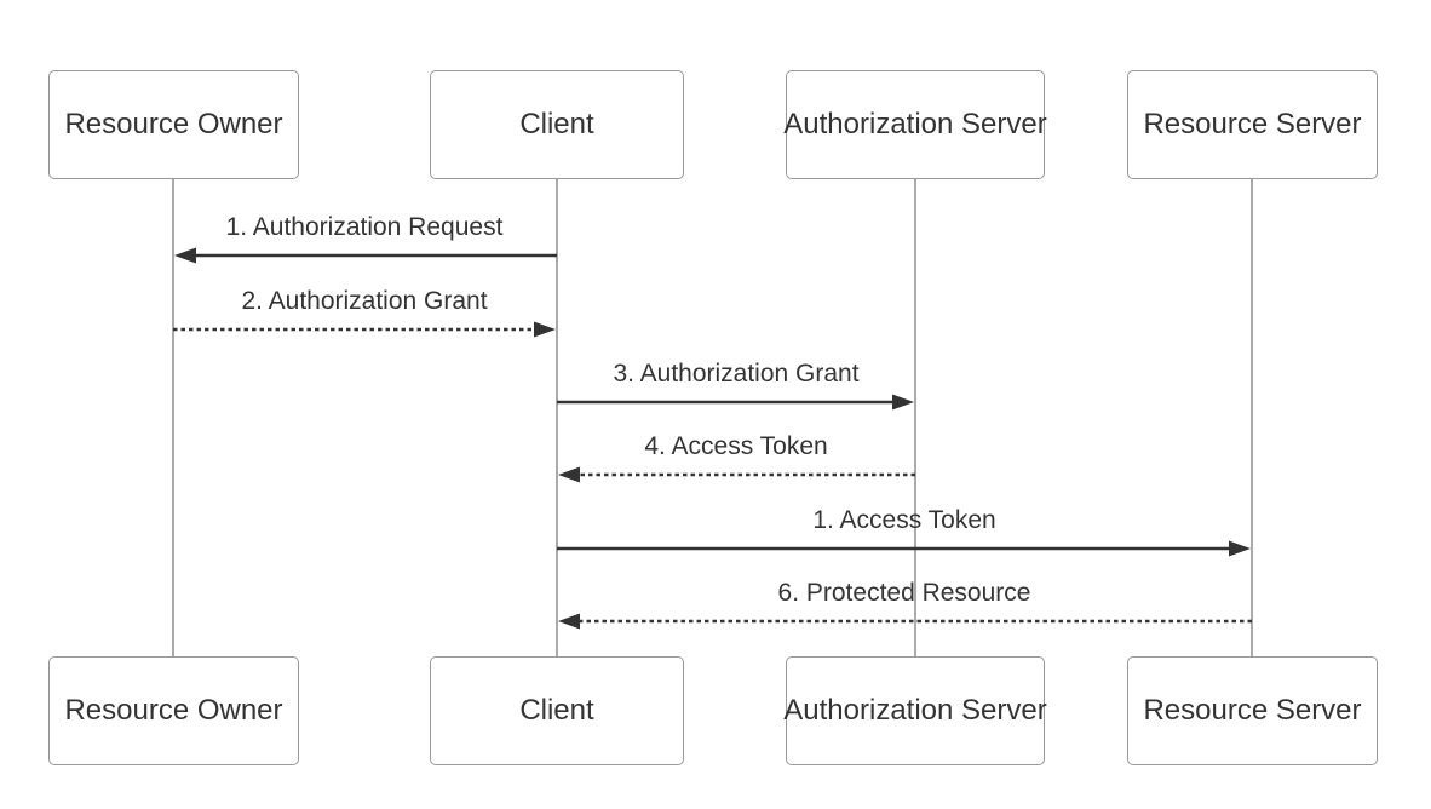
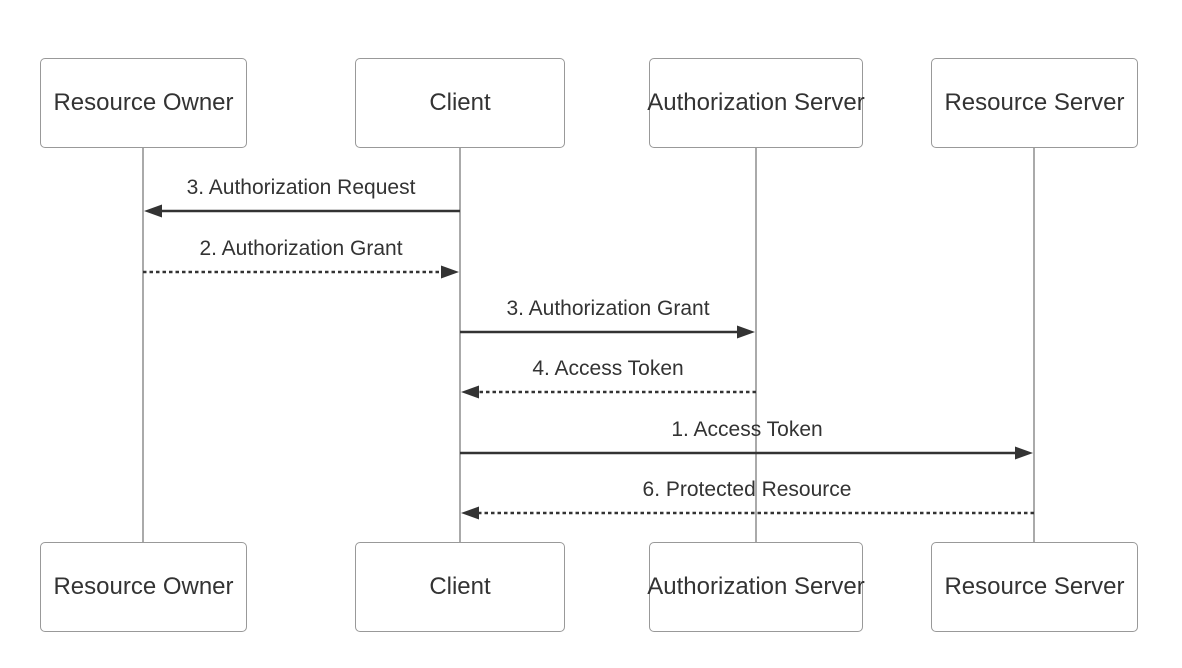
  Resource Owner
  Client
  Authorization Server
  Resource Server
  Resource Owner
  Client
  Authorization Server
  Resource Server
- 1. Authorization Request
+ 3. Authorization Request
  2. Authorization Grant
  3. Authorization Grant
  4. Access Token
  1. Access Token
  6. Protected Resource
